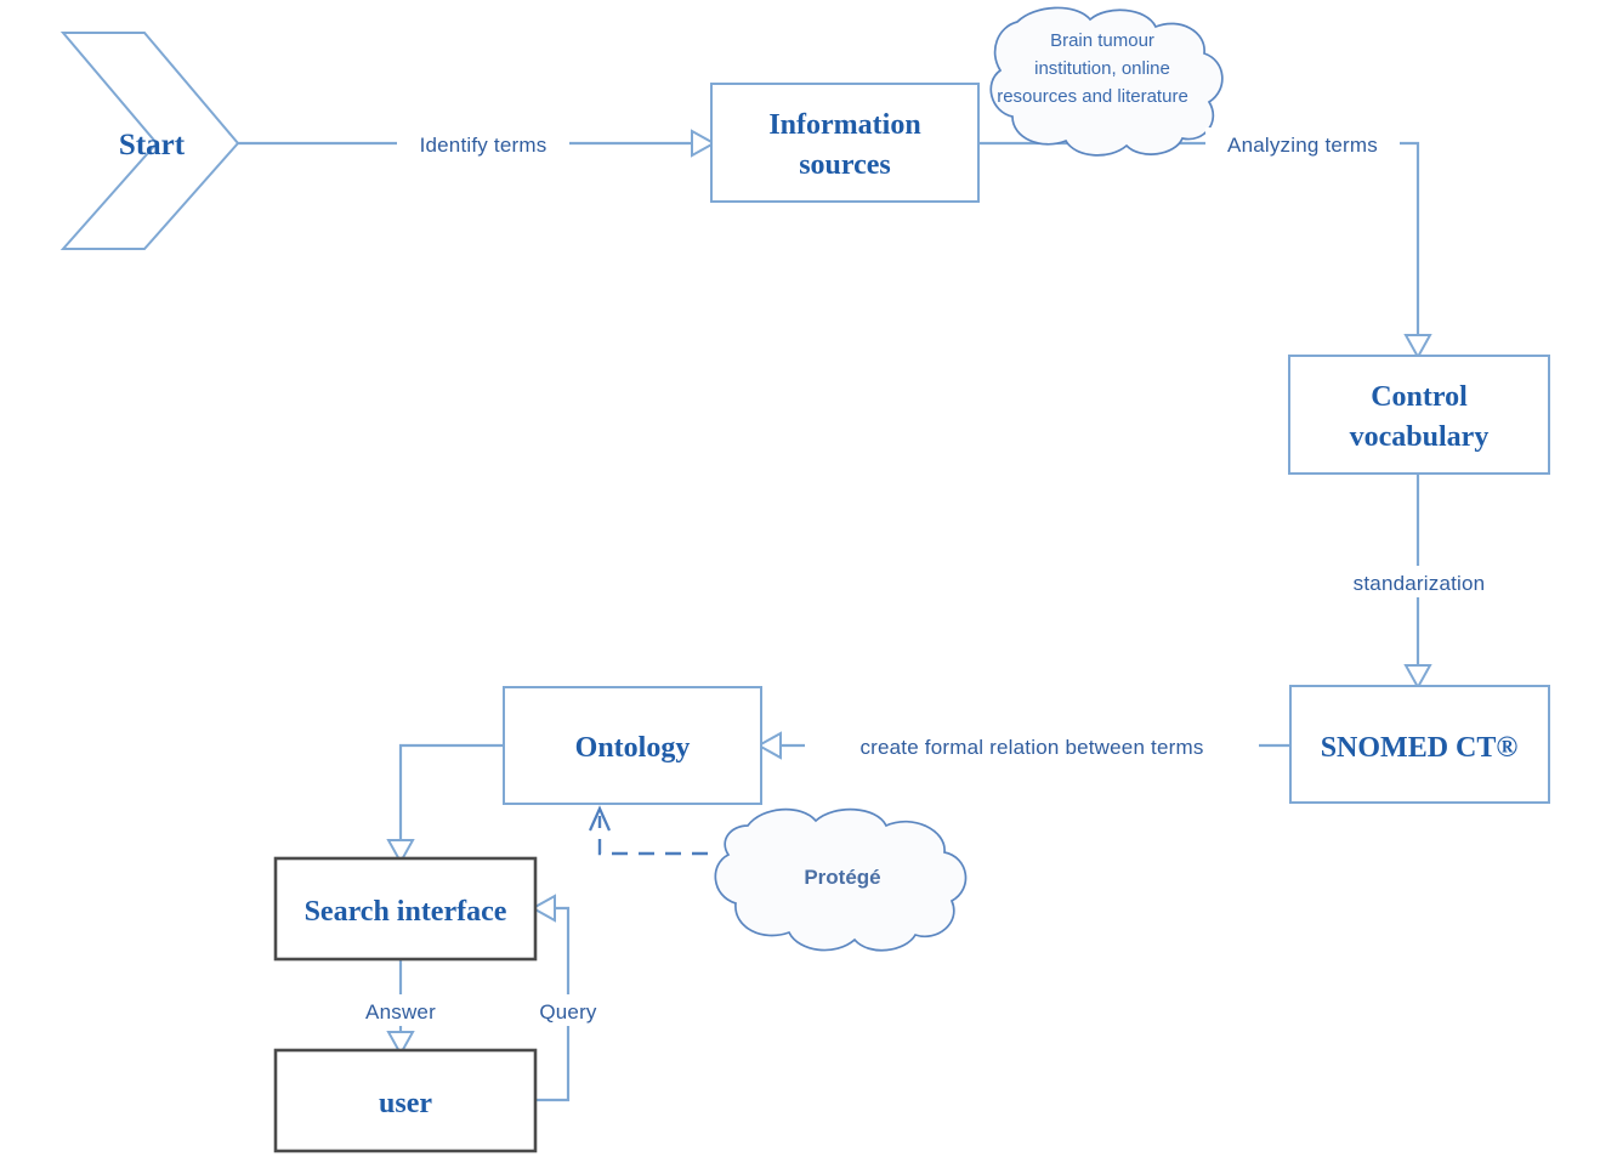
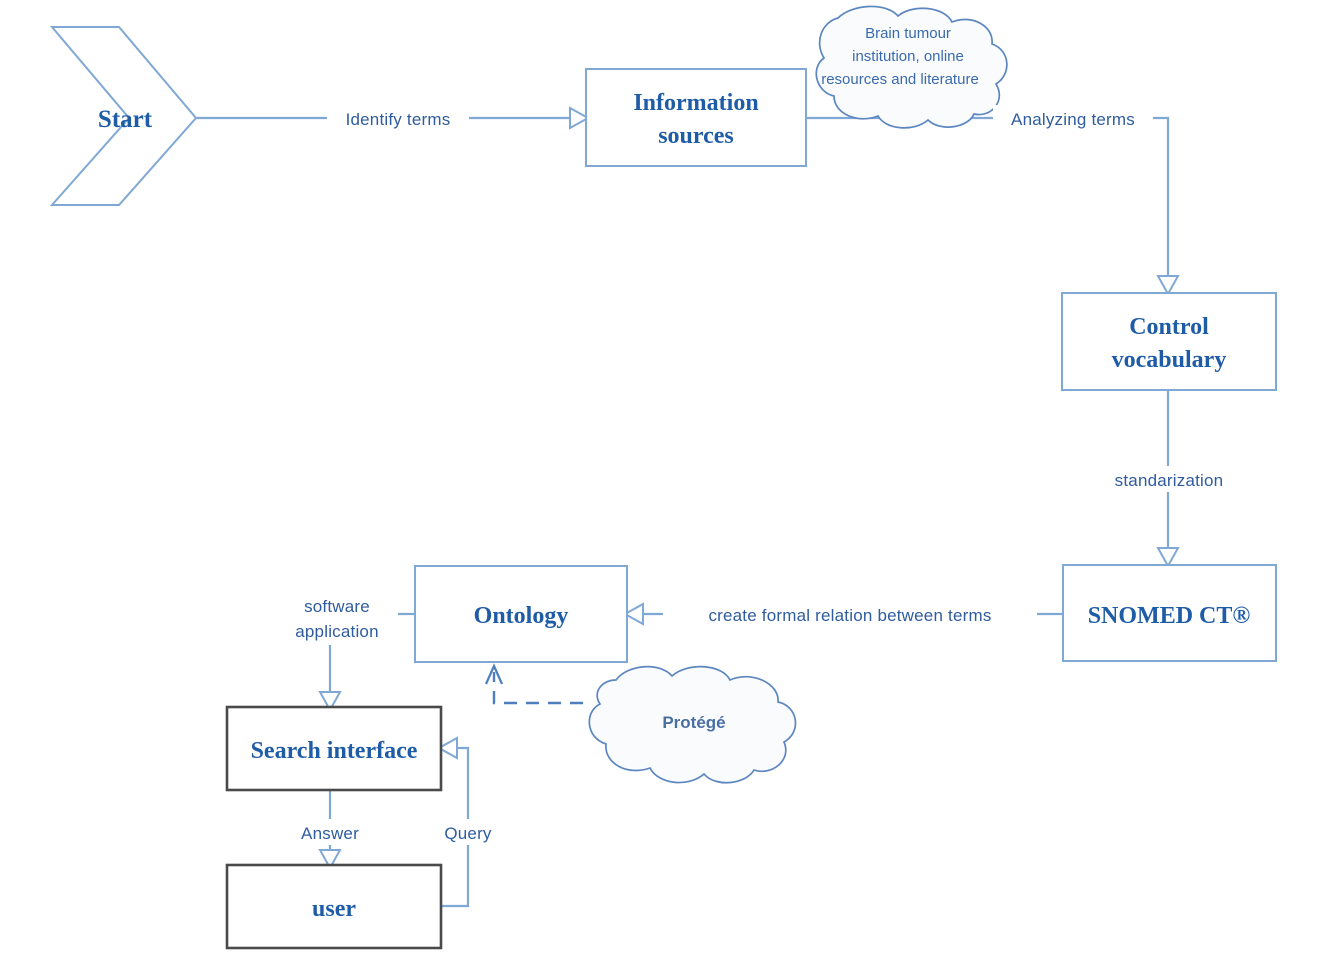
  Start
  Information
  sources
  Control
  vocabulary
  SNOMED CT®
  Ontology
  Search interface
  user
  Brain tumour
  institution, online
  resources and literature
  Protégé
  Identify terms
  Analyzing terms
  standarization
  create formal relation between terms
+ software
+ application
  Answer
  Query
